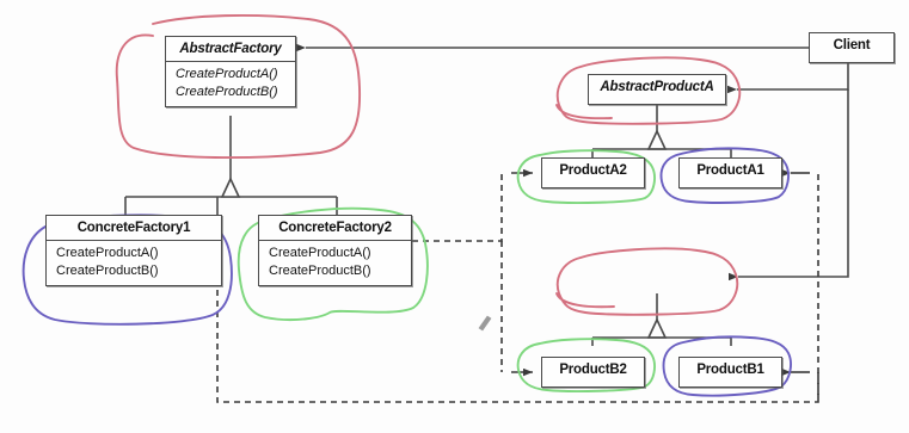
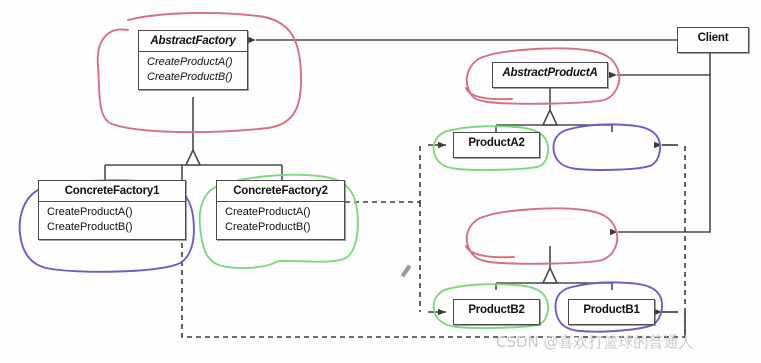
  AbstractFactory
  CreateProductA()
  CreateProductB()
  ConcreteFactory1
  CreateProductA()
  CreateProductB()
  ConcreteFactory2
  CreateProductA()
  CreateProductB()
  Client
  AbstractProductA
  ProductA2
- ProductA1
  ProductB2
  ProductB1
+ CSDN @喜欢打篮球的普通人
